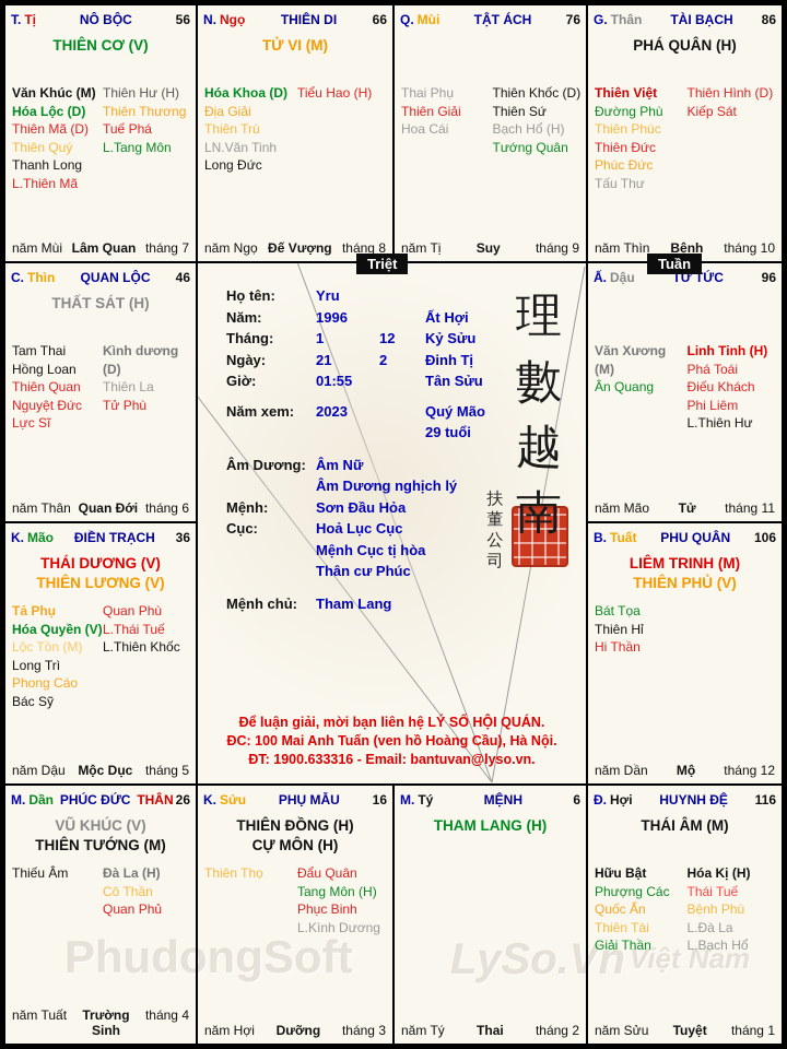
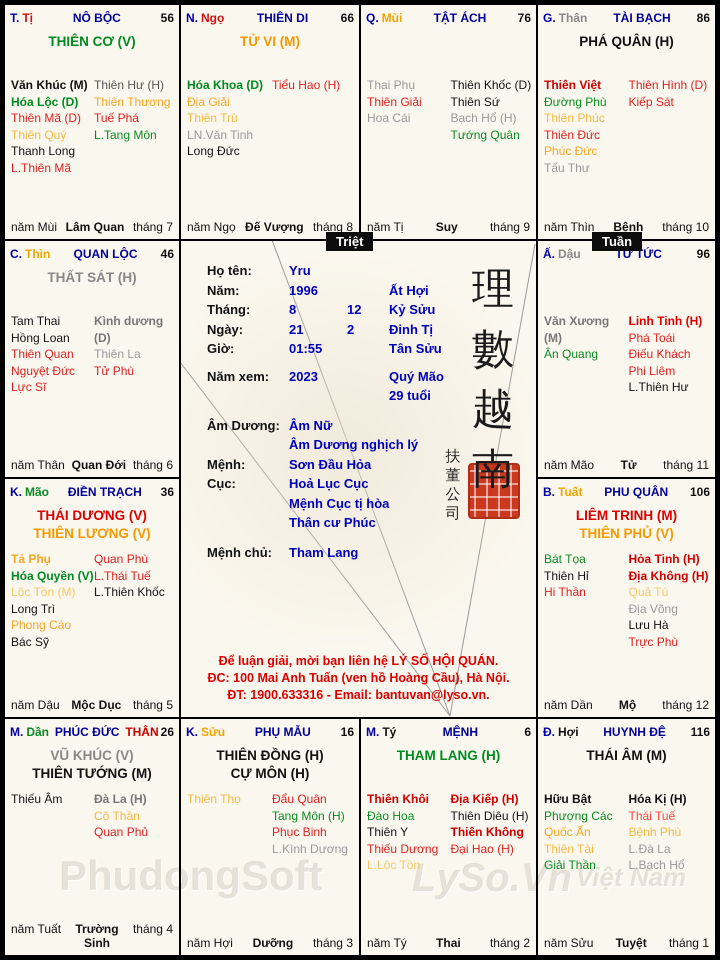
  T.
  Tị
  NÔ BỘC
  56
  THIÊN CƠ (V)
  Văn Khúc (M)
  Hóa Lộc (D)
  Thiên Mã (D)
  Thiên Quý
  Thanh Long
  L.Thiên Mã
  Thiên Hư (H)
  Thiên Thương
  Tuế Phá
  L.Tang Môn
  năm Mùi
  Lâm Quan
  tháng 7
  N.
  Ngọ
  THIÊN DI
  66
  TỬ VI (M)
  Hóa Khoa (D)
  Địa Giải
  Thiên Trù
  LN.Văn Tinh
  Long Đức
  Tiểu Hao (H)
  năm Ngọ
  Đế Vượng
  tháng 8
  Q.
  Mùi
  TẬT ÁCH
  76
  Thai Phụ
  Thiên Giải
  Hoa Cái
  Thiên Khốc (D)
  Thiên Sứ
  Bạch Hổ (H)
  Tướng Quân
  năm Tị
  Suy
  tháng 9
  G.
  Thân
  TÀI BẠCH
  86
  PHÁ QUÂN (H)
  Thiên Việt
  Đường Phù
  Thiên Phúc
  Thiên Đức
  Phúc Đức
  Tấu Thư
  Thiên Hình (D)
  Kiếp Sát
  năm Thìn
  Bệnh
  tháng 10
  C.
  Thìn
  QUAN LỘC
  46
  THẤT SÁT (H)
  Tam Thai
  Hồng Loan
  Thiên Quan
  Nguyệt Đức
  Lực Sĩ
  Kình dương (D)
  Thiên La
  Tử Phù
  năm Thân
  Quan Đới
  tháng 6
  Ấ.
  Dậu
  TỬ TỨC
  96
  Văn Xương (M)
  Ân Quang
  Linh Tinh (H)
  Phá Toái
  Điếu Khách
  Phi Liêm
  L.Thiên Hư
  năm Mão
  Tử
  tháng 11
  K.
  Mão
  ĐIỀN TRẠCH
  36
  THÁI DƯƠNG (V)
  THIÊN LƯƠNG (V)
  Tả Phụ
  Hóa Quyền (V)
  Lộc Tồn (M)
  Long Trì
  Phong Cáo
  Bác Sỹ
  Quan Phù
  L.Thái Tuế
  L.Thiên Khốc
  năm Dậu
  Mộc Dục
  tháng 5
  B.
  Tuất
  PHU QUÂN
  106
  LIÊM TRINH (M)
  THIÊN PHỦ (V)
  Bát Tọa
  Thiên Hỉ
  Hi Thần
+ Hỏa Tinh (H)
+ Địa Không (H)
+ Quả Tú
+ Địa Võng
+ Lưu Hà
+ Trực Phù
  năm Dần
  Mộ
  tháng 12
  M.
  Dần
  PHÚC ĐỨC
  THÂN
  26
  VŨ KHÚC (V)
  THIÊN TƯỚNG (M)
  Thiếu Âm
  Đà La (H)
  Cô Thần
  Quan Phủ
  năm Tuất
  Trường Sinh
  tháng 4
  K.
  Sửu
  PHỤ MẪU
  16
  THIÊN ĐỒNG (H)
  CỰ MÔN (H)
  Thiên Thọ
  Đẩu Quân
  Tang Môn (H)
  Phục Binh
  L.Kình Dương
  năm Hợi
  Dưỡng
  tháng 3
  M.
  Tý
  MỆNH
  6
  THAM LANG (H)
+ Thiên Khôi
+ Đào Hoa
+ Thiên Y
+ Thiếu Dương
+ L.Lộc Tồn
+ Địa Kiếp (H)
+ Thiên Diêu (H)
+ Thiên Không
+ Đại Hao (H)
  năm Tý
  Thai
  tháng 2
  Đ.
  Hợi
  HUYNH ĐỆ
  116
  THÁI ÂM (M)
  Hữu Bật
  Phượng Các
  Quốc Ấn
  Thiên Tài
  Giải Thần
  Hóa Kị (H)
  Thái Tuế
  Bệnh Phù
  L.Đà La
  L.Bạch Hổ
  năm Sửu
  Tuyệt
  tháng 1
  Họ tên:
  Yru
  Năm:
  1996
  Ất Hợi
  Tháng:
- 1
+ 8
  12
  Kỷ Sửu
  Ngày:
  21
  2
  Đinh Tị
  Giờ:
  01:55
  Tân Sửu
  Năm xem:
  2023
  Quý Mão
  29 tuổi
  Âm Dương:
  Âm Nữ
  Âm Dương nghịch lý
  Mệnh:
  Sơn Đầu Hỏa
  Cục:
  Hoả Lục Cục
  Mệnh Cục tị hòa
  Thân cư Phúc
  Mệnh chủ:
  Tham Lang
  理
  數
  越
  南
  扶
  董
  公
  司
  Để luận giải, mời bạn liên hệ LÝ SỐ HỘI QUÁN.
  ĐC: 100 Mai Anh Tuấn (ven hồ Hoàng Cầu), Hà Nội.
  ĐT: 1900.633316 - Email: bantuvan@lyso.vn.
  Triệt
  Tuần
  PhudongSoft
  LySo.Vn
  Việt Nam
